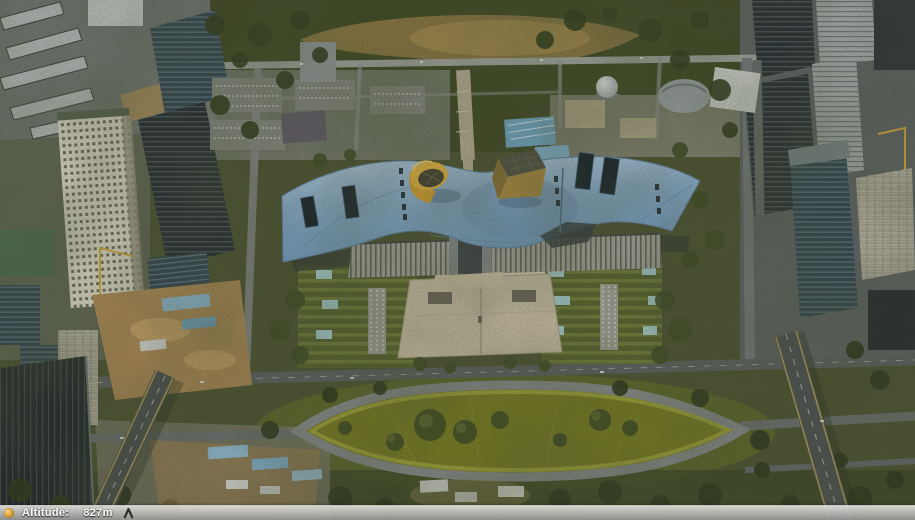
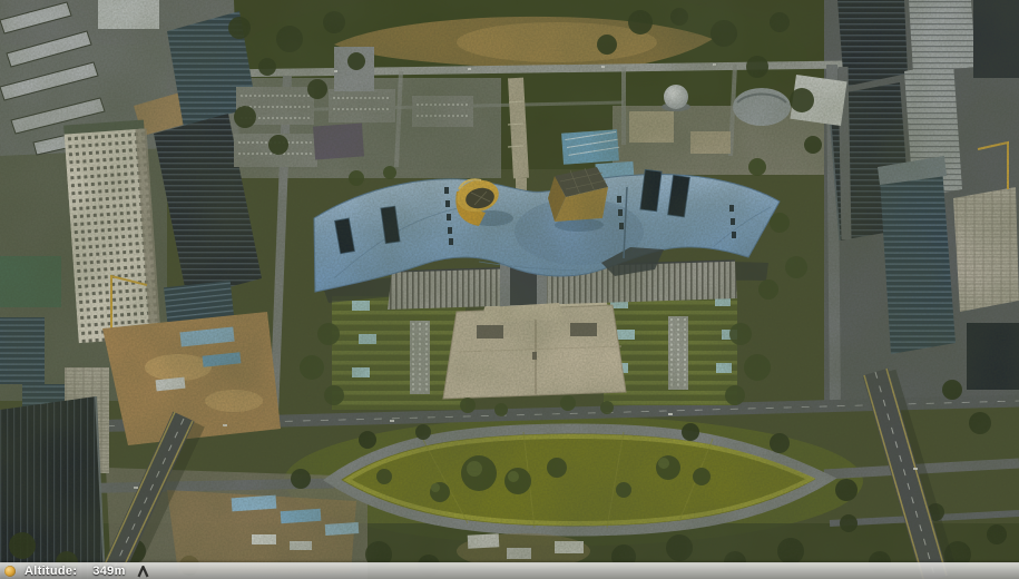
  Altitude:
- 827m
+ 349m
